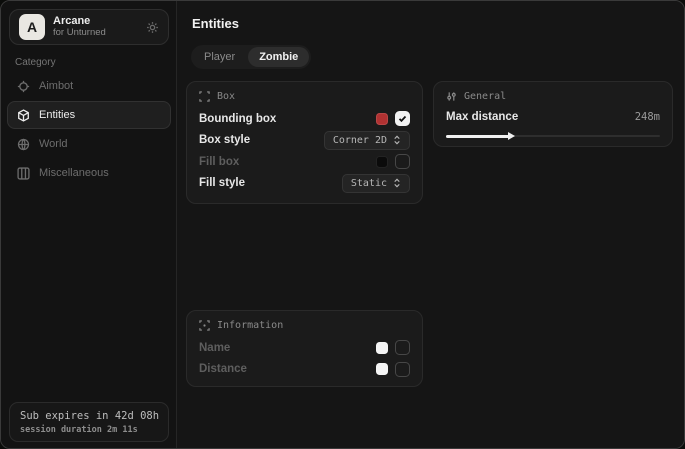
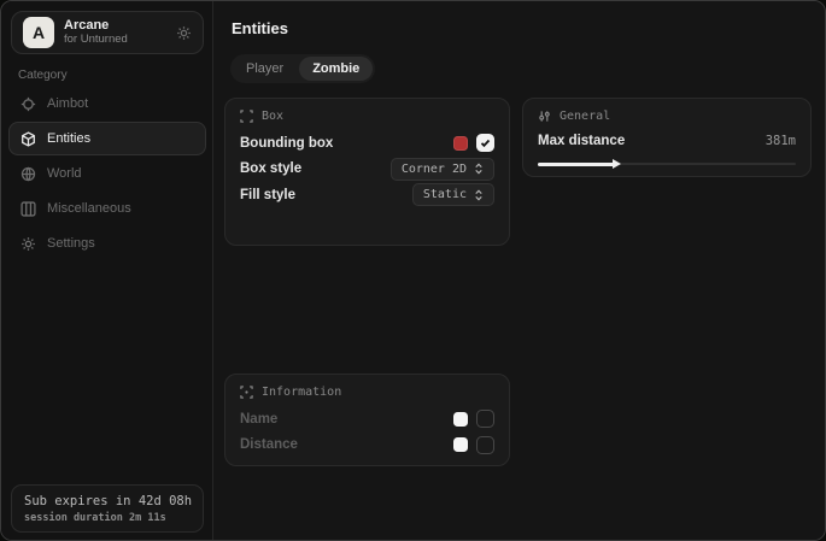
  A
  Arcane
  for Unturned
  Category
  Aimbot
  Entities
  World
  Miscellaneous
+ Settings
  Sub expires in 42d 08h
  session duration 2m 11s
  Entities
  Player
  Zombie
  Box
  Bounding box
  Box style
  Corner 2D
- Fill box
  Fill style
  Static
  Information
  Name
  Distance
  General
  Max distance
- 248m
+ 381m
